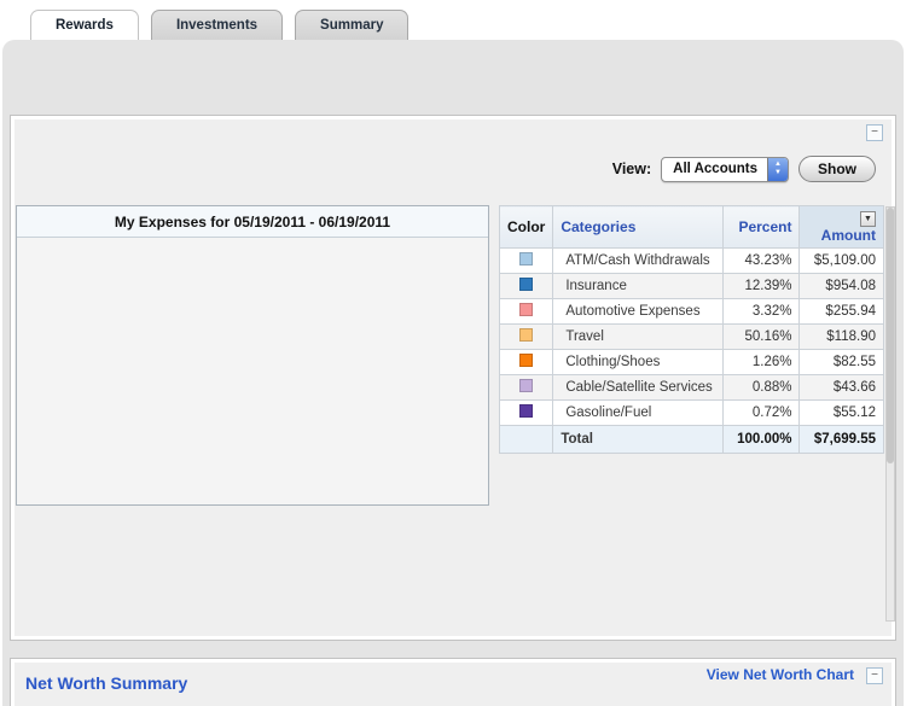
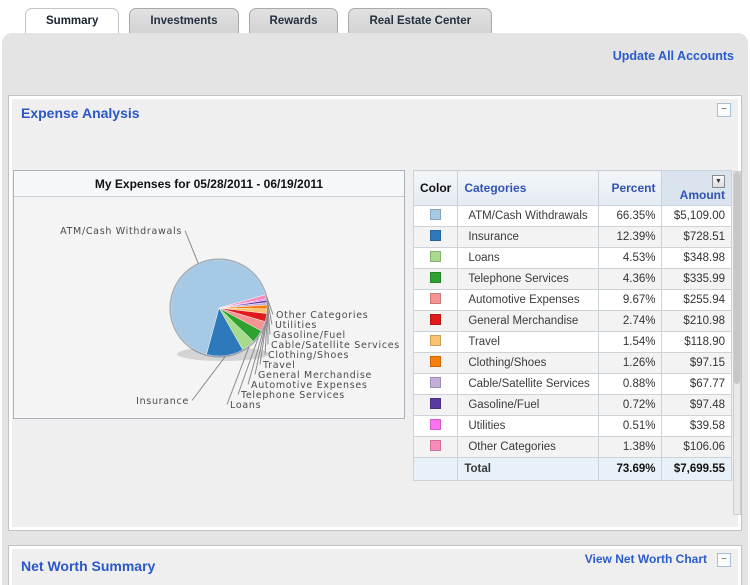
- Rewards
+ Summary
  Investments
- Summary
+ Rewards
+ Real Estate Center
+ Update All Accounts
+ Expense Analysis
  −
- View:
- All Accounts
- Show
- My Expenses for 05/19/2011 - 06/19/2011
+ My Expenses for 05/28/2011 - 06/19/2011
+ ATM/Cash Withdrawals
+ Other Categories
+ Utilities
+ Gasoline/Fuel
+ Cable/Satellite Services
+ Clothing/Shoes
+ Travel
+ General Merchandise
+ Automotive Expenses
+ Telephone Services
+ Loans
+ Insurance
  Color	Categories	Percent	Amount
- 	ATM/Cash Withdrawals	43.23%	$5,109.00
+ 	ATM/Cash Withdrawals	66.35%	$5,109.00
- 	Insurance	12.39%	$954.08
+ 	Insurance	12.39%	$728.51
+ 	Loans	4.53%	$348.98
+ 	Telephone Services	4.36%	$335.99
- 	Automotive Expenses	3.32%	$255.94
+ 	Automotive Expenses	9.67%	$255.94
+ 	General Merchandise	2.74%	$210.98
- 	Travel	50.16%	$118.90
+ 	Travel	1.54%	$118.90
- 	Clothing/Shoes	1.26%	$82.55
+ 	Clothing/Shoes	1.26%	$97.15
- 	Cable/Satellite Services	0.88%	$43.66
+ 	Cable/Satellite Services	0.88%	$67.77
- 	Gasoline/Fuel	0.72%	$55.12
+ 	Gasoline/Fuel	0.72%	$97.48
+ 	Utilities	0.51%	$39.58
+ 	Other Categories	1.38%	$106.06
- 	Total	100.00%	$7,699.55
+ 	Total	73.69%	$7,699.55
  Net Worth Summary
  View Net Worth Chart
  −
